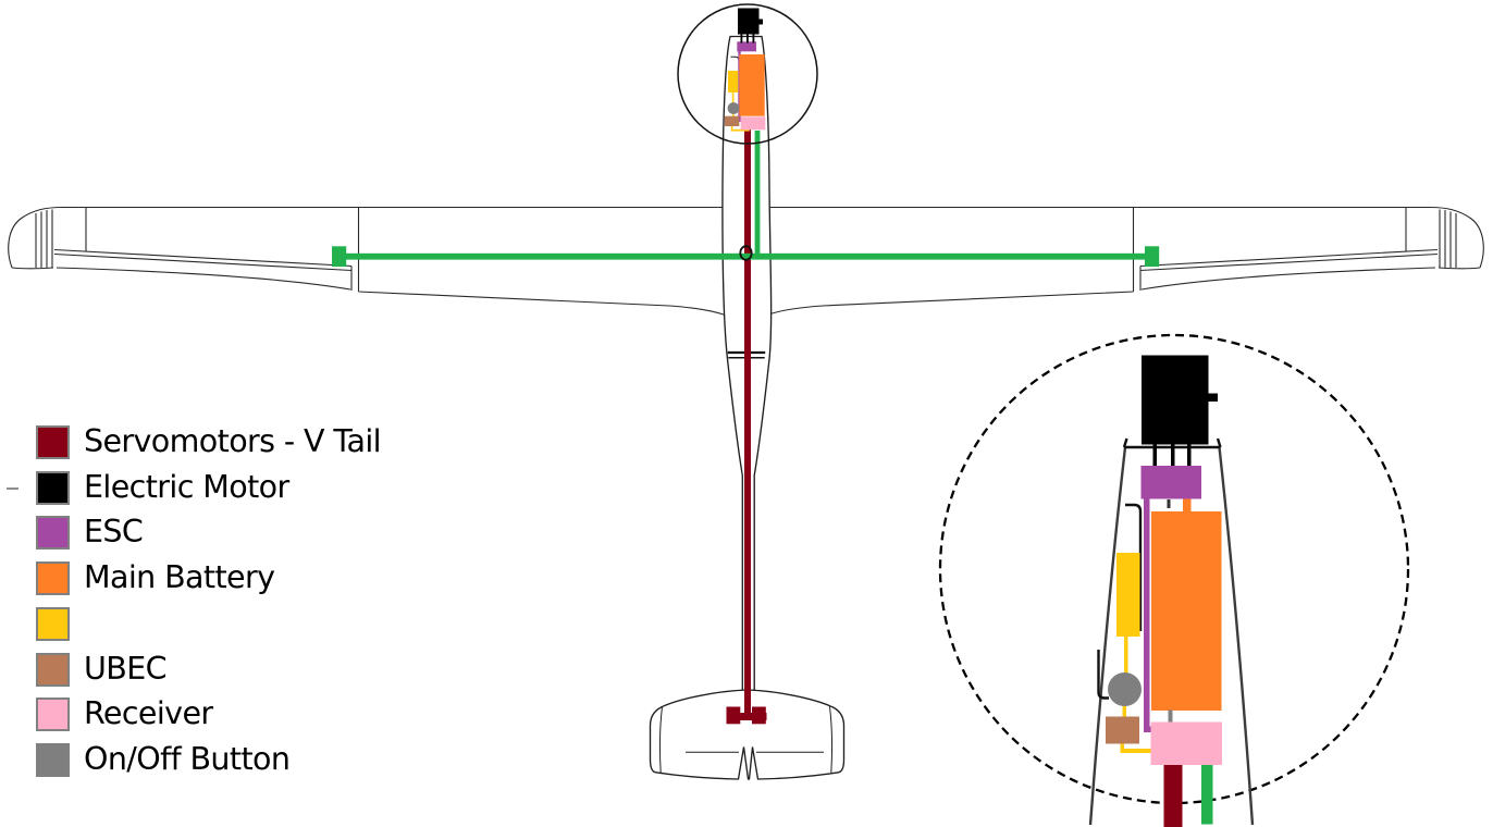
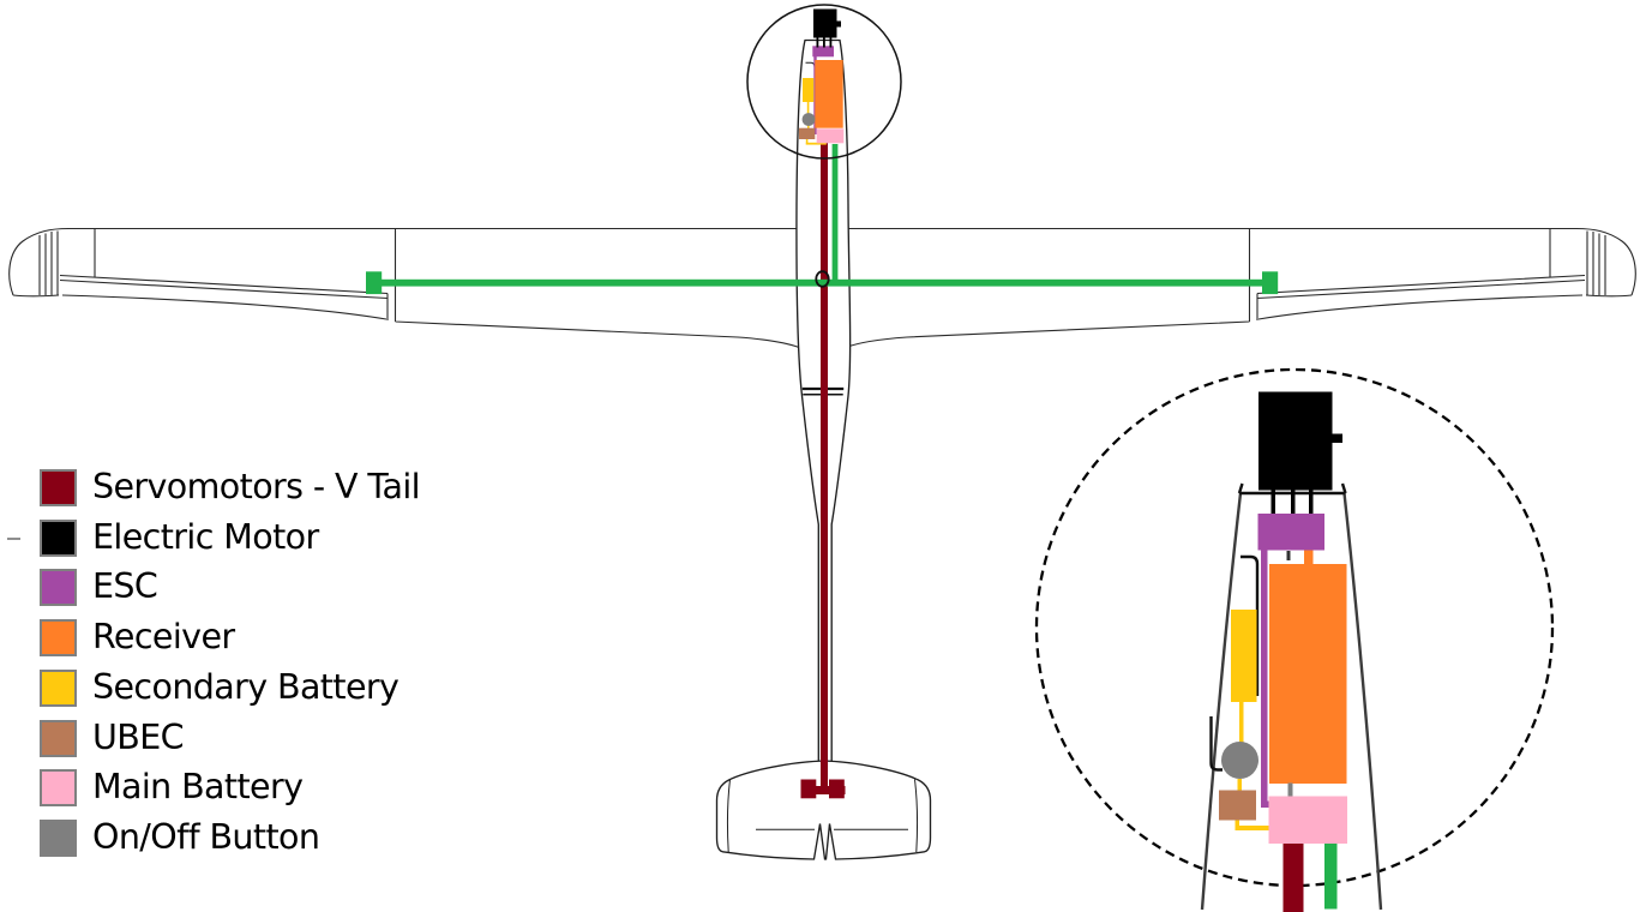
  Servomotors - V Tail
  Electric Motor
  ESC
- Main Battery
+ Receiver
+ Secondary Battery
  UBEC
- Receiver
+ Main Battery
  On/Off Button
